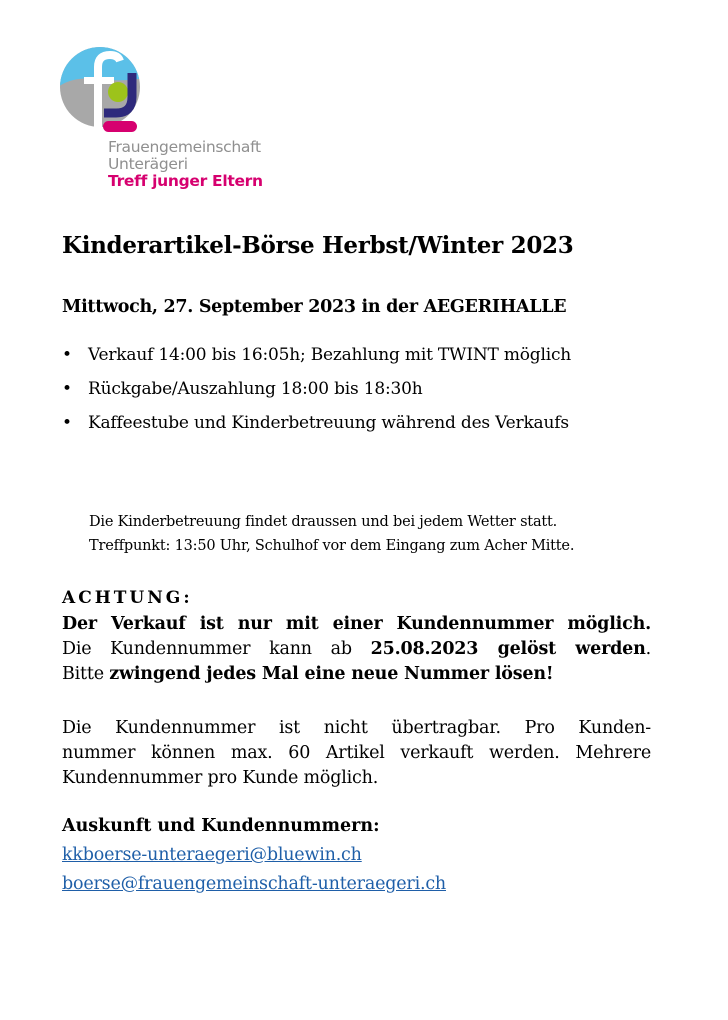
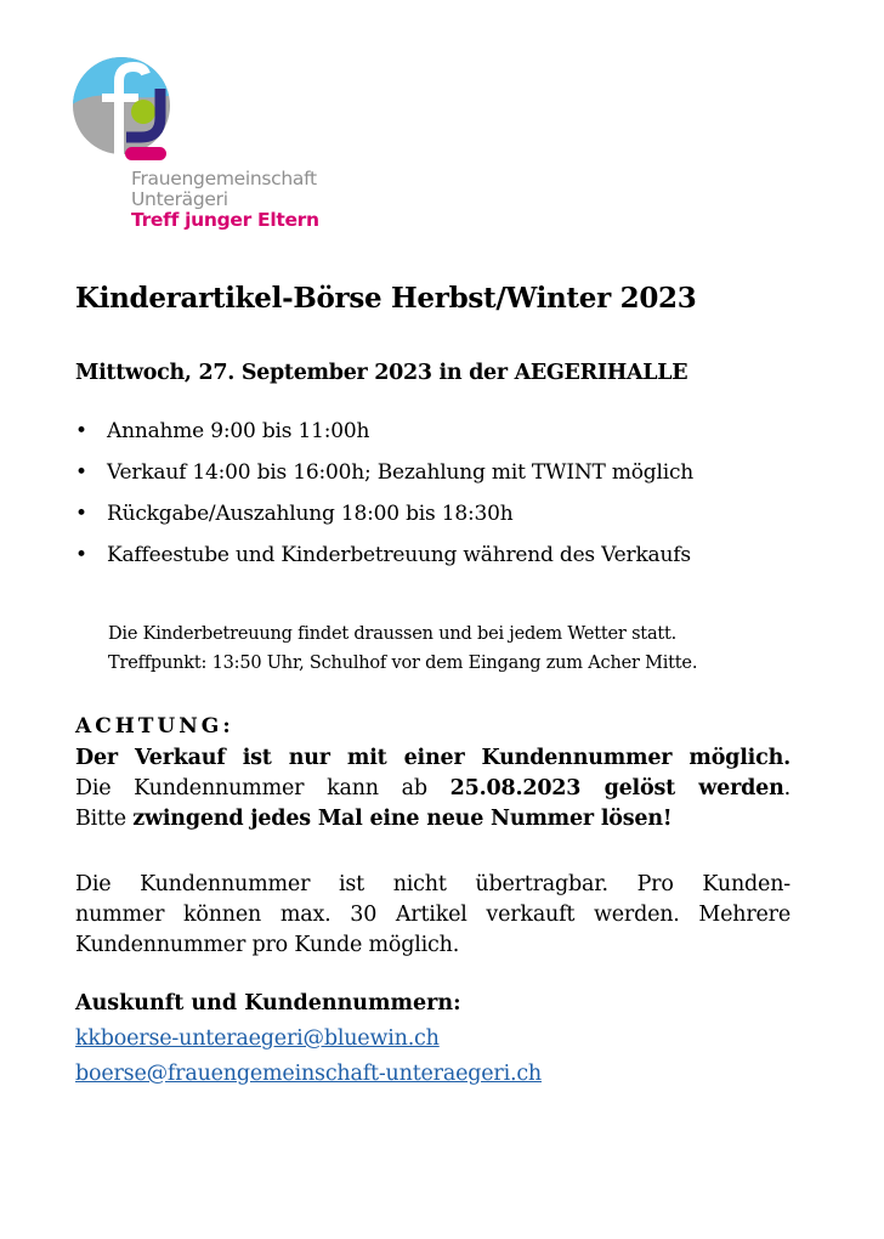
  Frauengemeinschaft
  Unterägeri
  Treff junger Eltern
  Kinderartikel-Börse Herbst/Winter 2023
  Mittwoch, 27. September 2023 in der AEGERIHALLE
+ Annahme 9:00 bis 11:00h
- Verkauf 14:00 bis 16:05h; Bezahlung mit TWINT möglich
+ Verkauf 14:00 bis 16:00h; Bezahlung mit TWINT möglich
  Rückgabe/Auszahlung 18:00 bis 18:30h
  Kaffeestube und Kinderbetreuung während des Verkaufs
  Die Kinderbetreuung findet draussen und bei jedem Wetter statt.
  Treffpunkt: 13:50 Uhr, Schulhof vor dem Eingang zum Acher Mitte.
  ACHTUNG:
  Der Verkauf ist nur mit einer Kundennummer möglich.
  Die Kundennummer kann ab 25.08.2023 gelöst werden.
  Bitte zwingend jedes Mal eine neue Nummer lösen!
  Die Kundennummer ist nicht übertragbar. Pro Kunden-
- nummer können max. 60 Artikel verkauft werden. Mehrere
+ nummer können max. 30 Artikel verkauft werden. Mehrere
  Kundennummer pro Kunde möglich.
  Auskunft und Kundennummern:
  kkboerse-unteraegeri@bluewin.ch
  boerse@frauengemeinschaft-unteraegeri.ch
